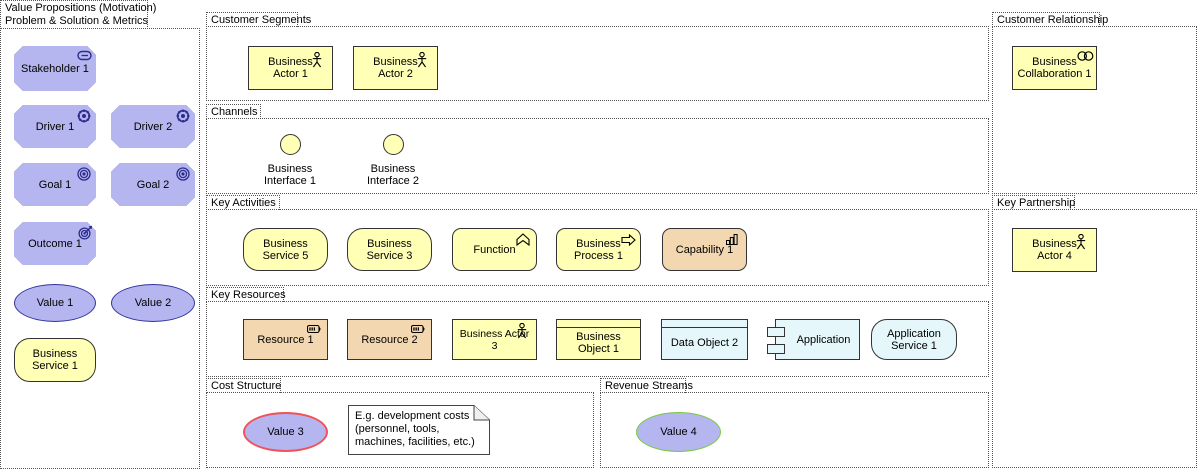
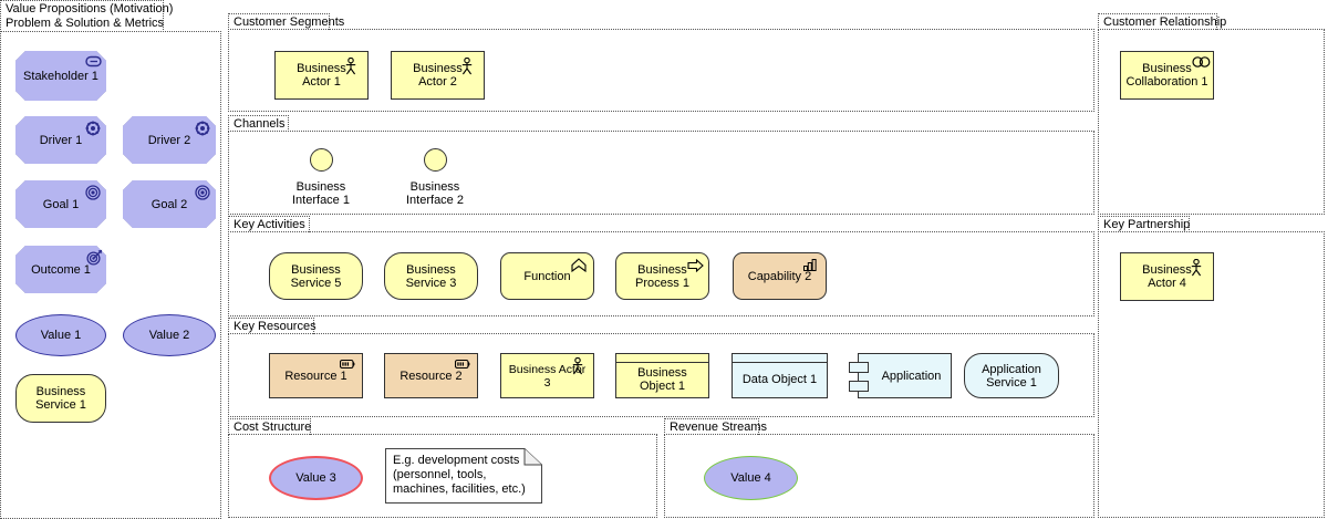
  Value Propositions (Motivation)
  Problem & Solution & Metrics
  Stakeholder 1
  Driver 1
  Driver 2
  Goal 1
  Goal 2
  Outcome 1
  Value 1
  Value 2
  Business Service 1
  Customer Segments
  Business
  Actor 1
  Business
  Actor 2
  Channels
  Business
  Interface 1
  Business
  Interface 2
  Key Activities
  Business
  Service 5
  Business
  Service 3
  Function
  Business
  Process 1
- Capability 1
+ Capability 2
  Key Resources
  Resource 1
  Resource 2
  Business Actr 3
  Business
  Object 1
- Data Object 2
+ Data Object 1
  Application
  Application
  Service 1
  Cost Structure
  Value 3
  E.g. development costs
  (personnel, tools,
  machines, facilities, etc.)
  Revenue Streams
  Value 4
  Customer Relationship
  Business
  Collaboration 1
  Key Partnership
  Business
  Actor 4
